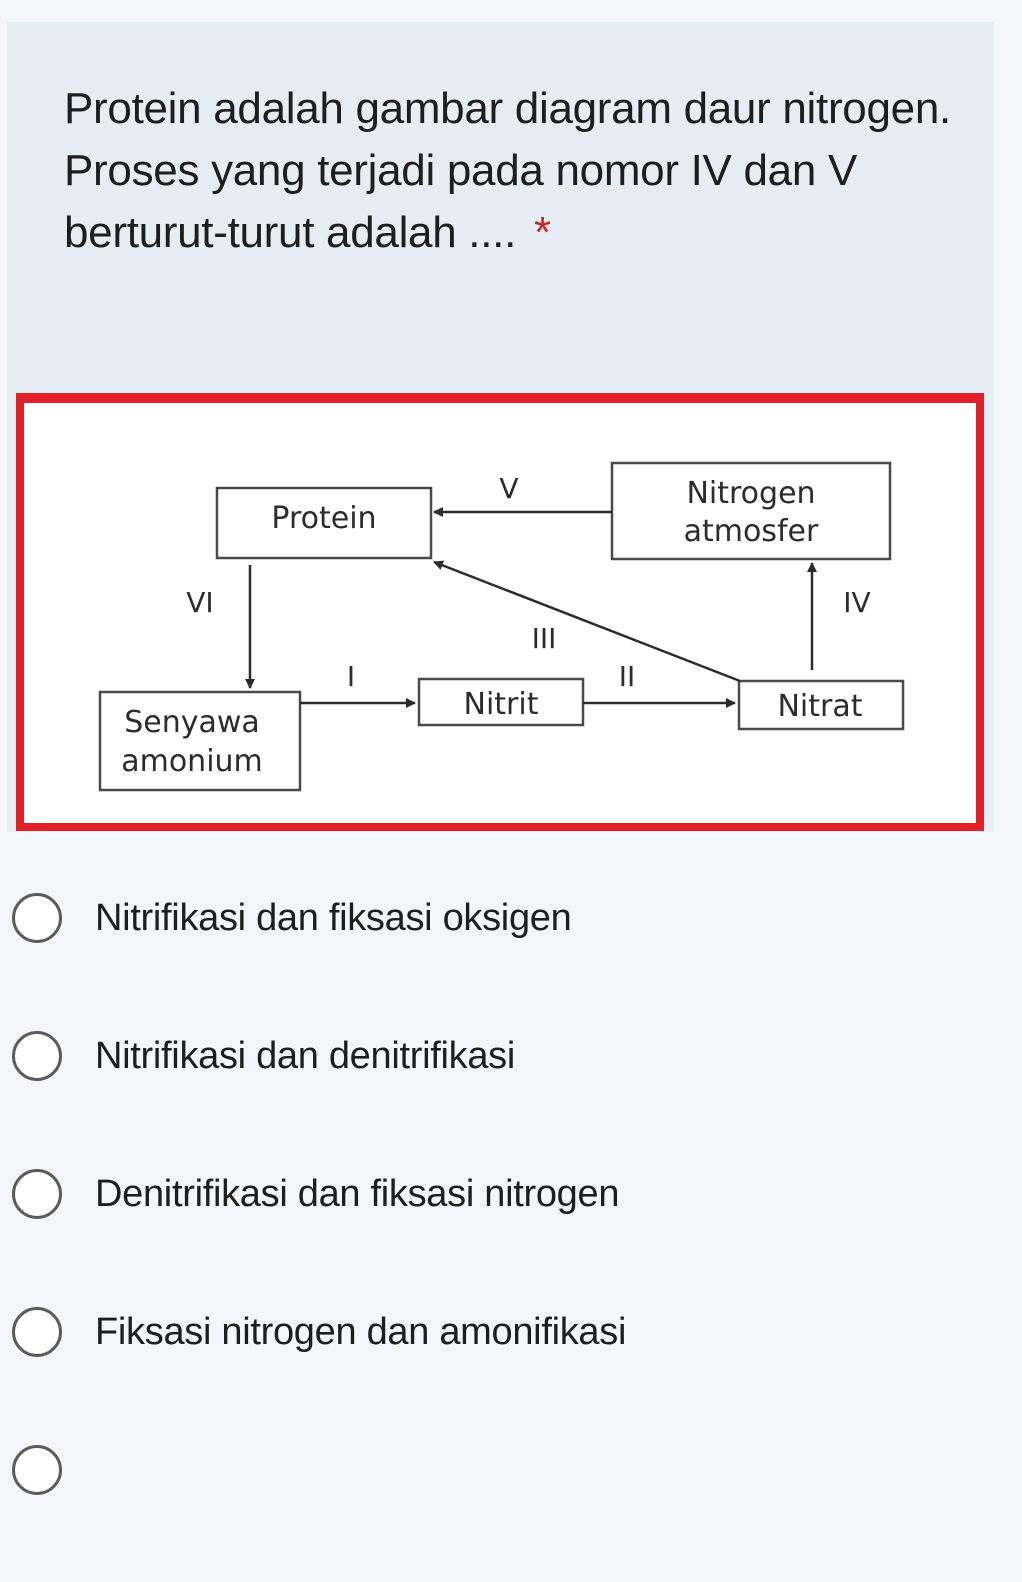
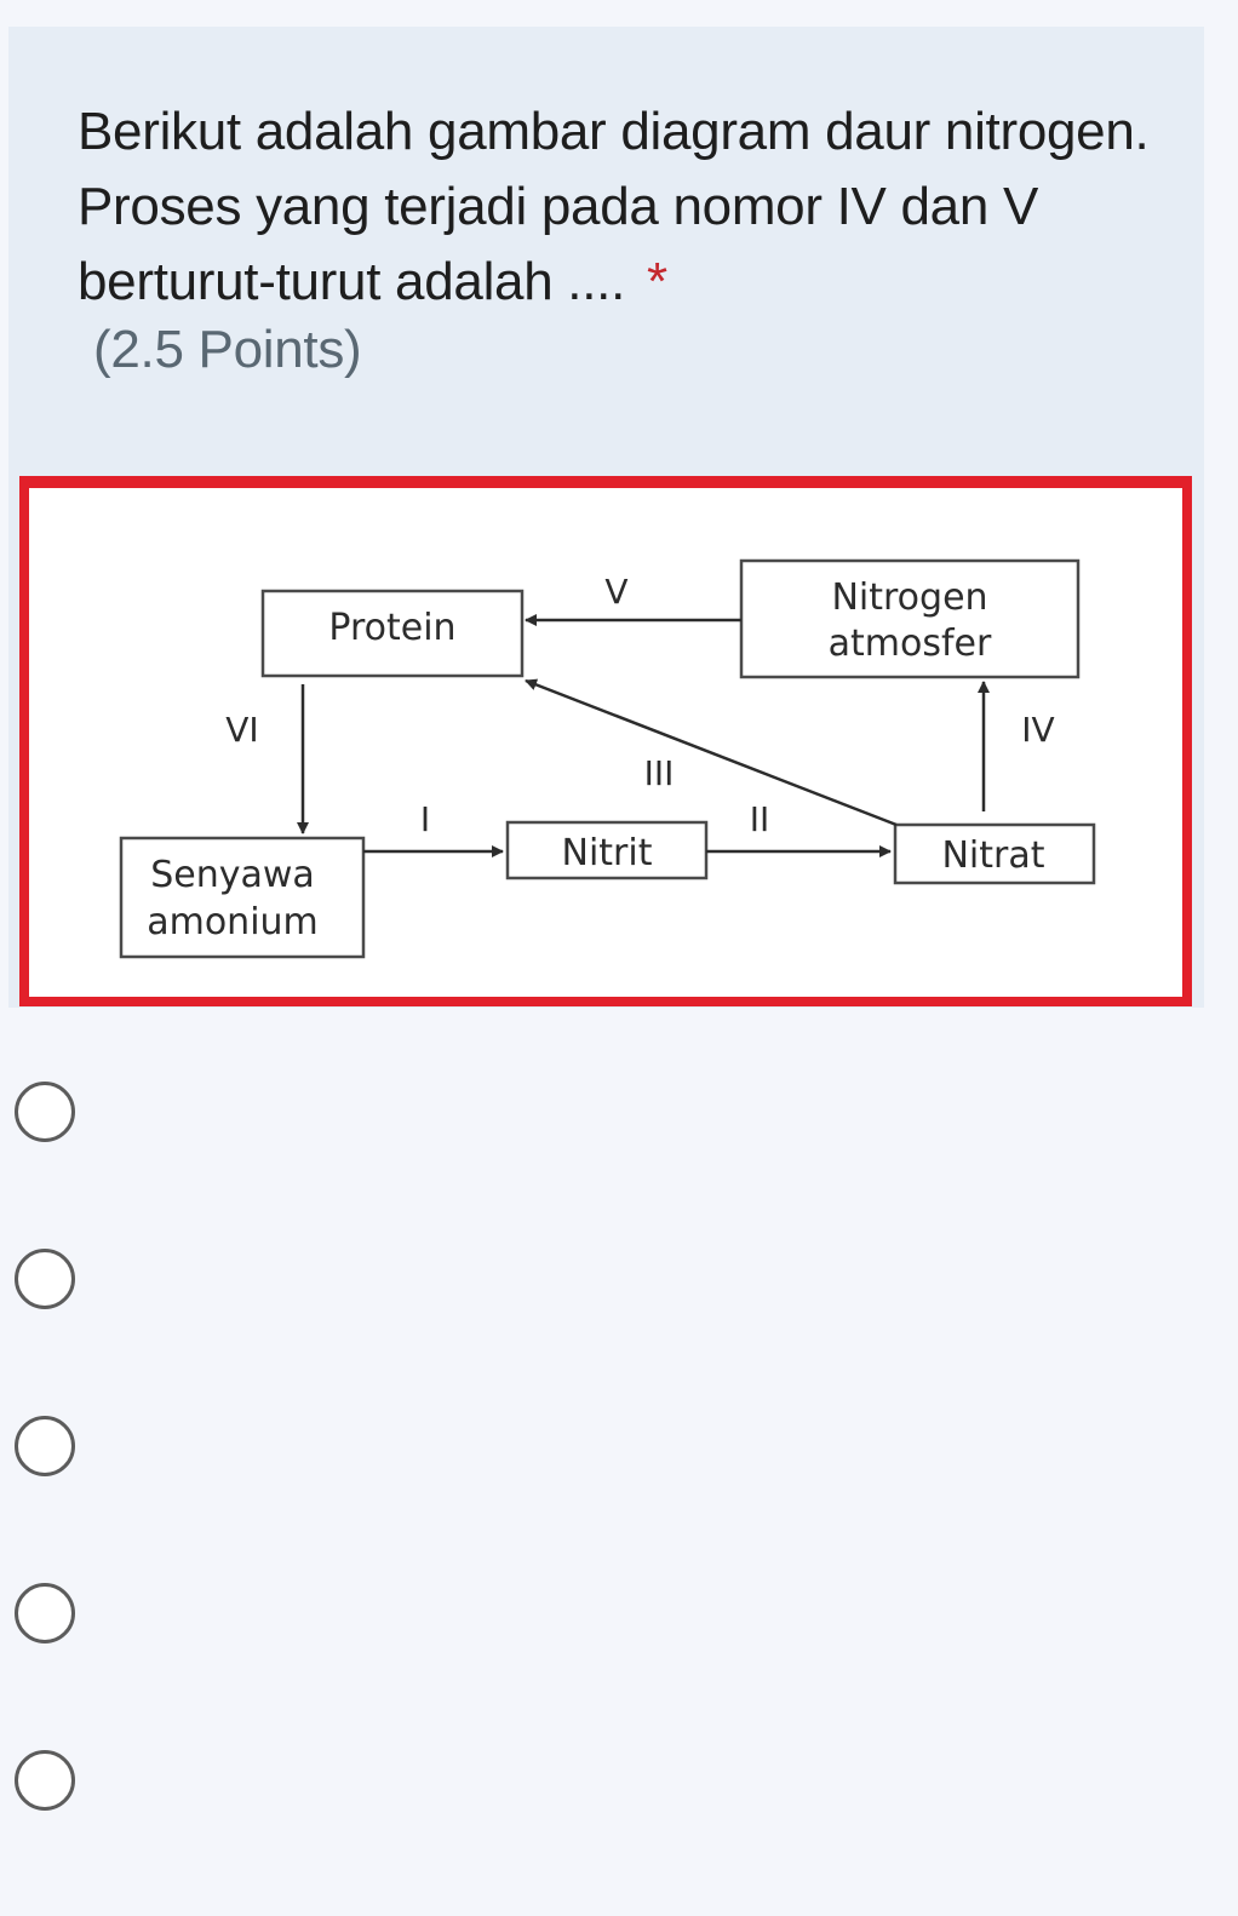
- Protein adalah gambar diagram daur nitrogen. Proses yang terjadi pada nomor IV dan V berturut-turut adalah .... *
+ Berikut adalah gambar diagram daur nitrogen. Proses yang terjadi pada nomor IV dan V berturut-turut adalah .... *
+ (2.5 Points)
  Protein
  Nitrogen
  atmosfer
  Senyawa
  amonium
  Nitrit
  Nitrat
  V
  VI
  I
  II
  III
  IV
- Nitrifikasi dan fiksasi oksigen
- Nitrifikasi dan denitrifikasi
- Denitrifikasi dan fiksasi nitrogen
- Fiksasi nitrogen dan amonifikasi
